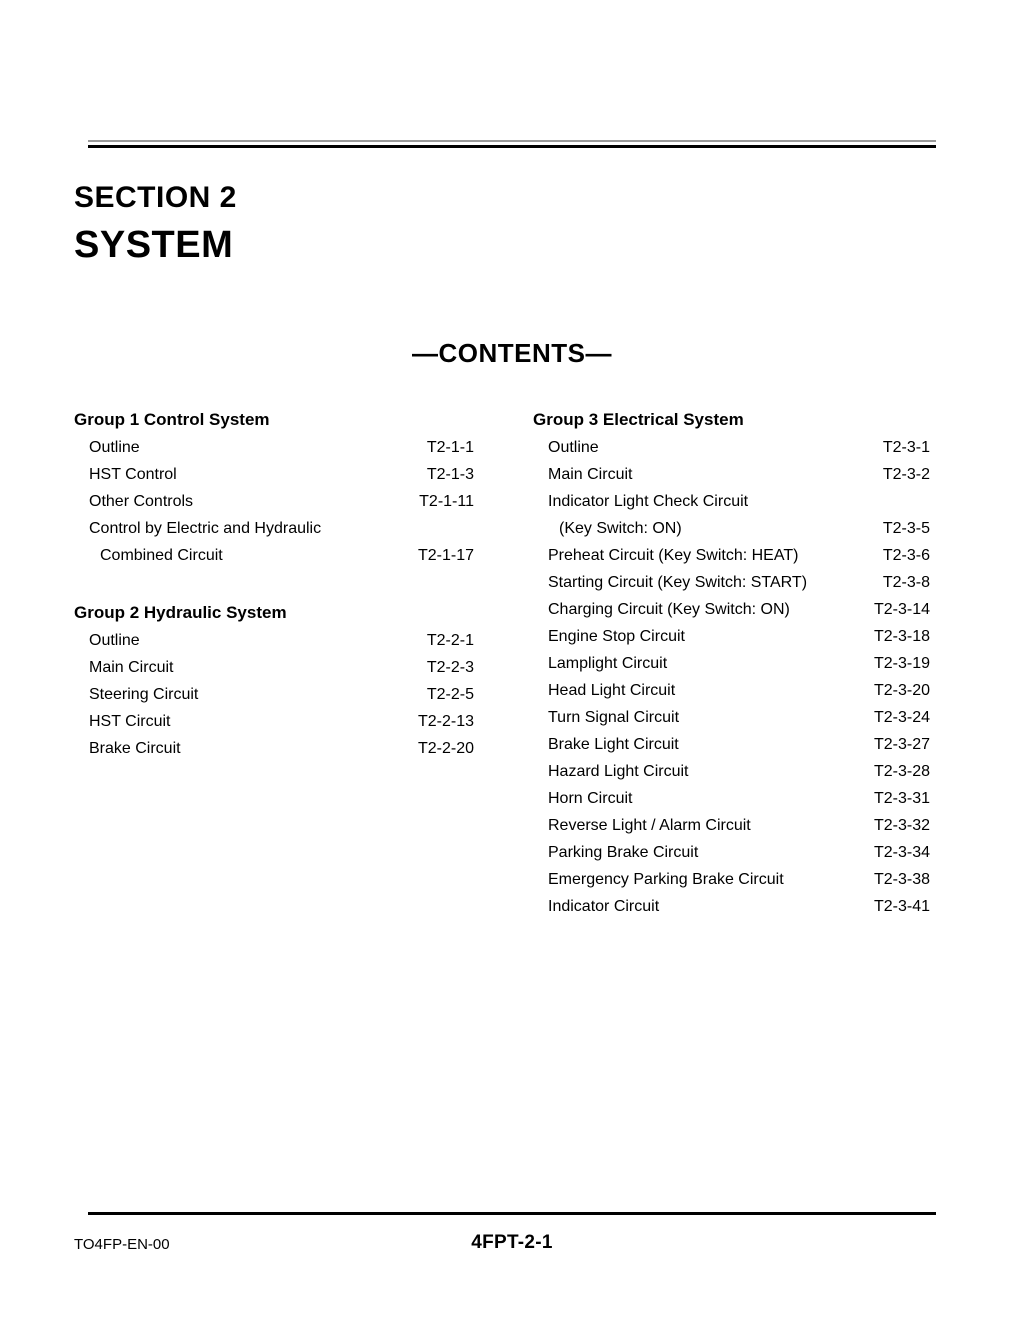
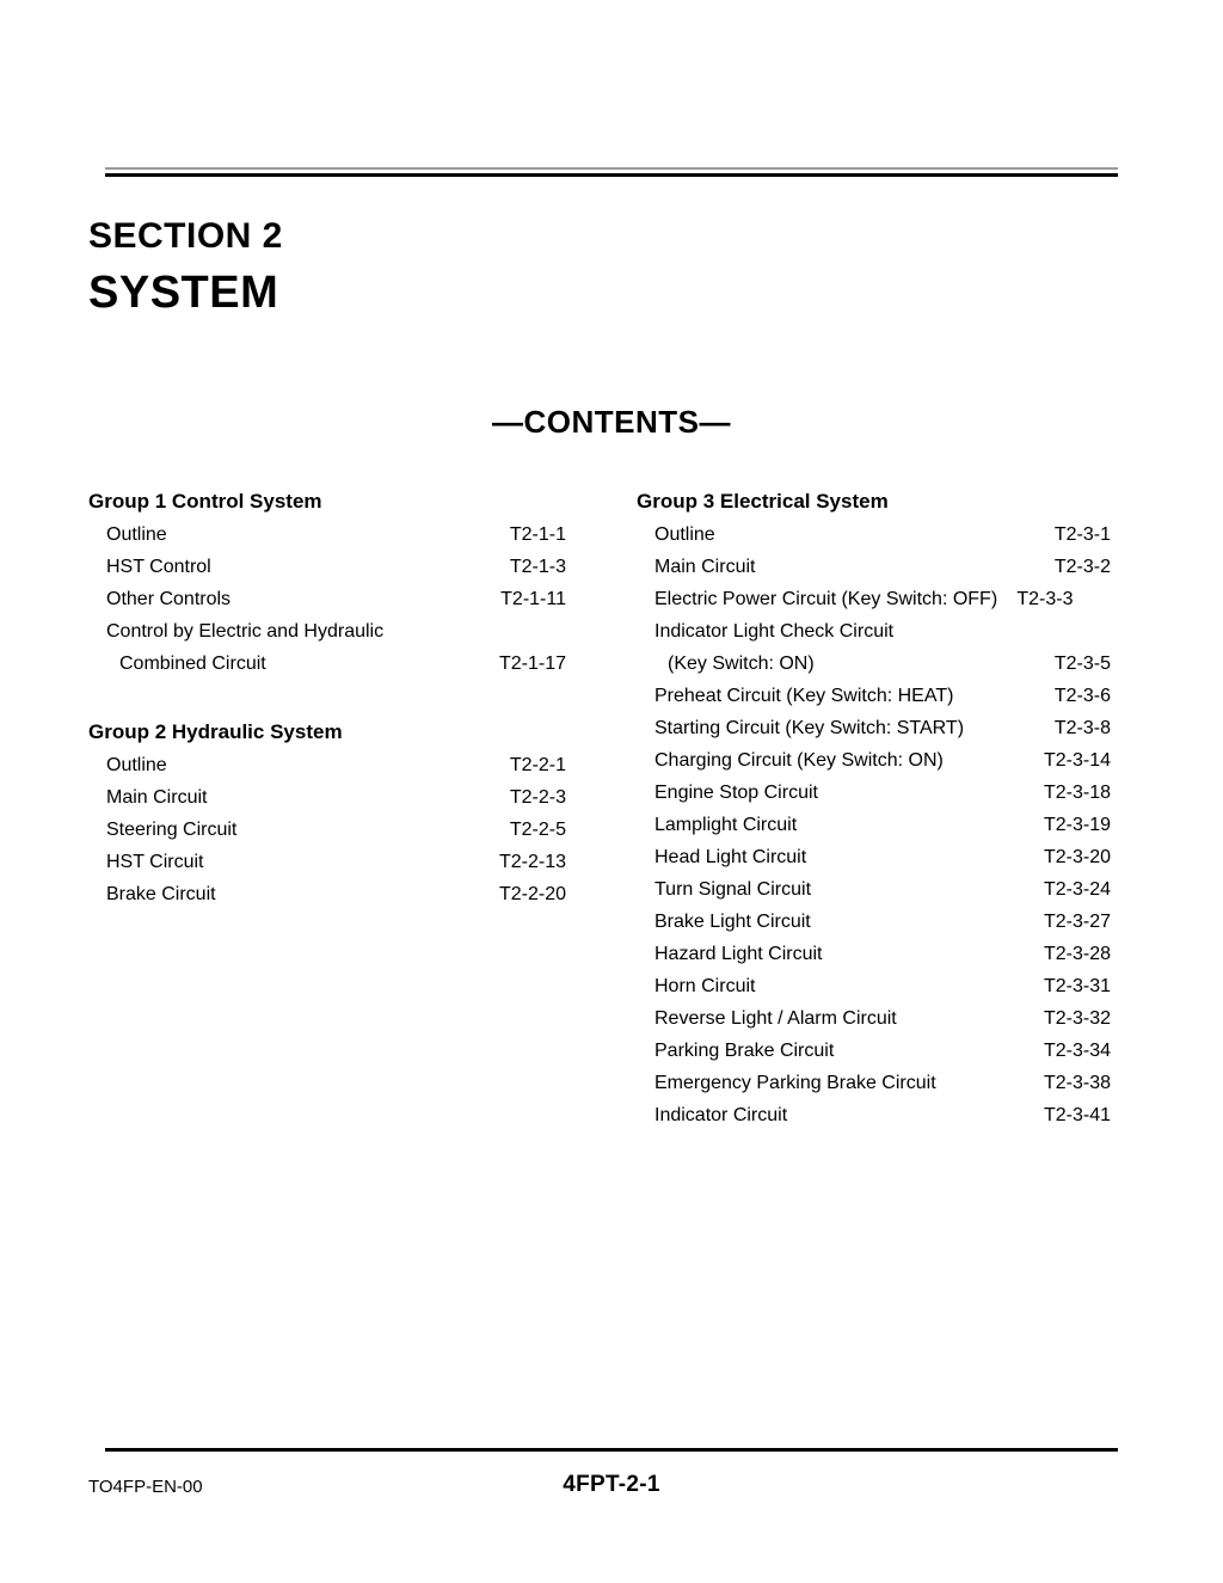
  SECTION 2
  SYSTEM
  —CONTENTS—
  Group 1 Control System
  Outline
  T2-1-1
  HST Control
  T2-1-3
  Other Controls
  T2-1-11
  Control by Electric and Hydraulic
  Combined Circuit
  T2-1-17
  Group 2 Hydraulic System
  Outline
  T2-2-1
  Main Circuit
  T2-2-3
  Steering Circuit
  T2-2-5
  HST Circuit
  T2-2-13
  Brake Circuit
  T2-2-20
  Group 3 Electrical System
  Outline
  T2-3-1
  Main Circuit
  T2-3-2
+ Electric Power Circuit (Key Switch: OFF)
+ T2-3-3
  Indicator Light Check Circuit
  (Key Switch: ON)
  T2-3-5
  Preheat Circuit (Key Switch: HEAT)
  T2-3-6
  Starting Circuit (Key Switch: START)
  T2-3-8
  Charging Circuit (Key Switch: ON)
  T2-3-14
  Engine Stop Circuit
  T2-3-18
  Lamplight Circuit
  T2-3-19
  Head Light Circuit
  T2-3-20
  Turn Signal Circuit
  T2-3-24
  Brake Light Circuit
  T2-3-27
  Hazard Light Circuit
  T2-3-28
  Horn Circuit
  T2-3-31
  Reverse Light / Alarm Circuit
  T2-3-32
  Parking Brake Circuit
  T2-3-34
  Emergency Parking Brake Circuit
  T2-3-38
  Indicator Circuit
  T2-3-41
  TO4FP-EN-00
  4FPT-2-1
